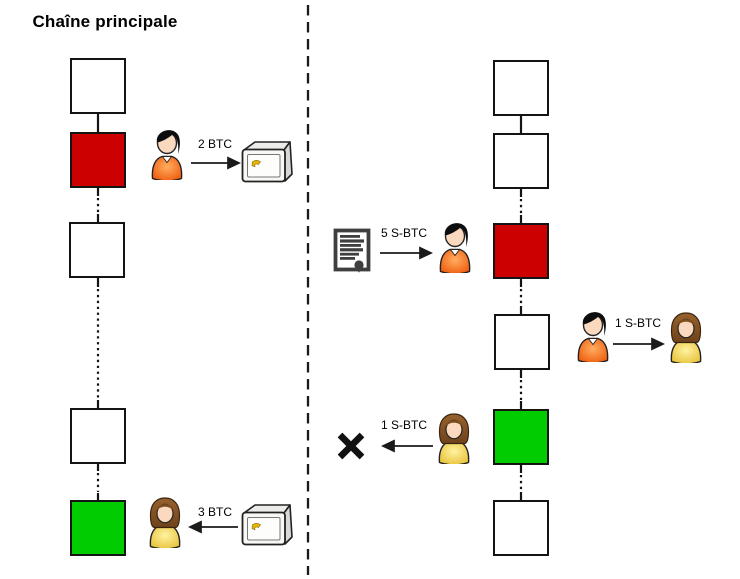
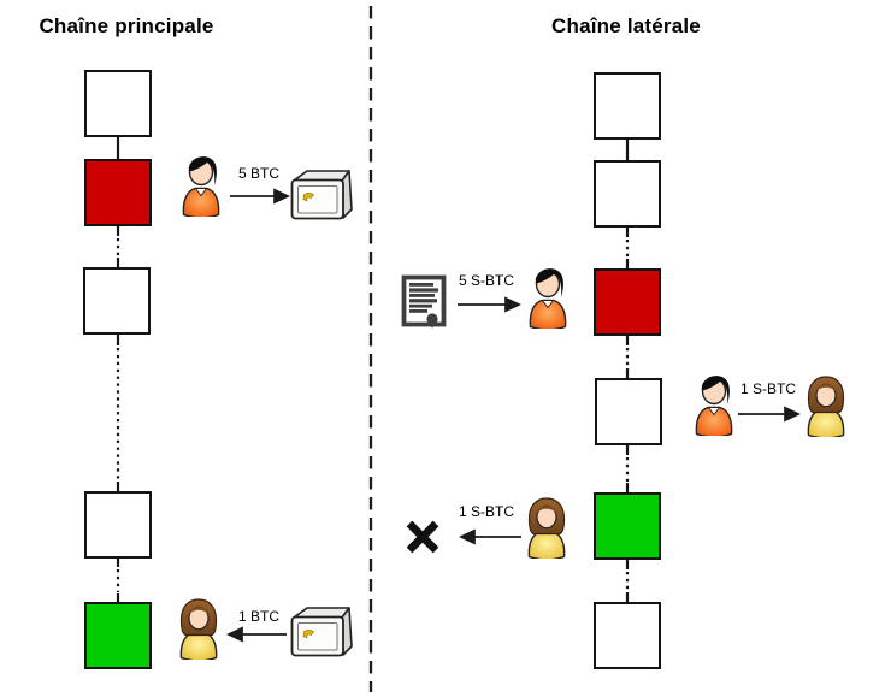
  Chaîne principale
+ Chaîne latérale
- 2 BTC
+ 5 BTC
- 3 BTC
+ 1 BTC
  5 S-BTC
  1 S-BTC
  1 S-BTC
